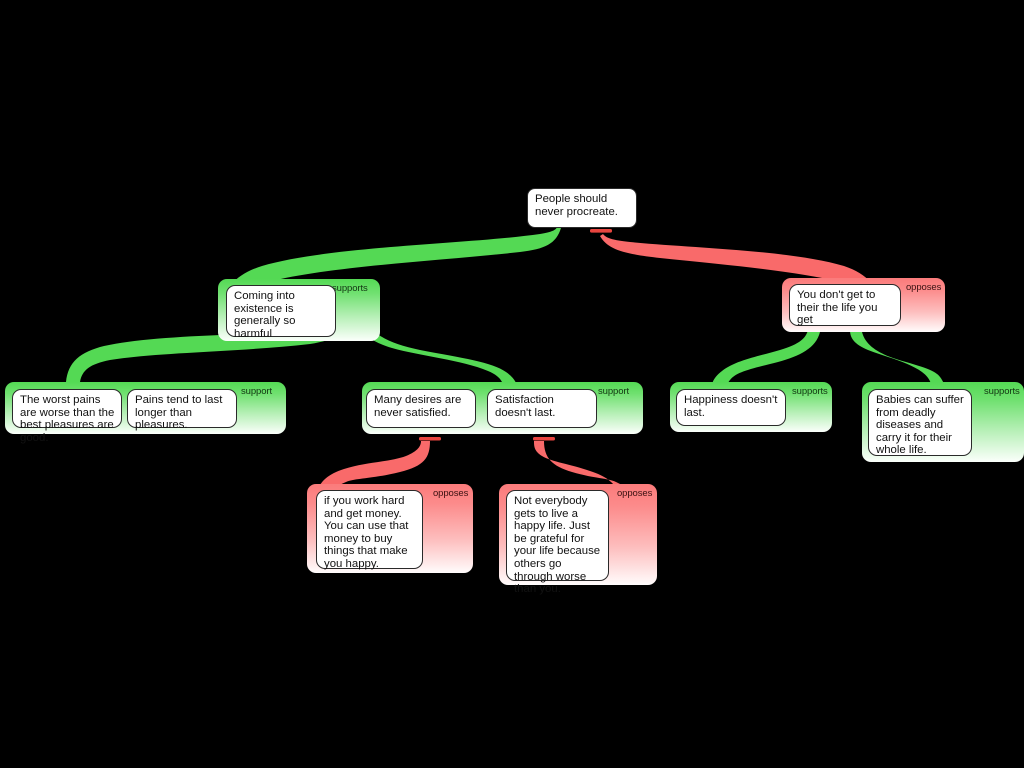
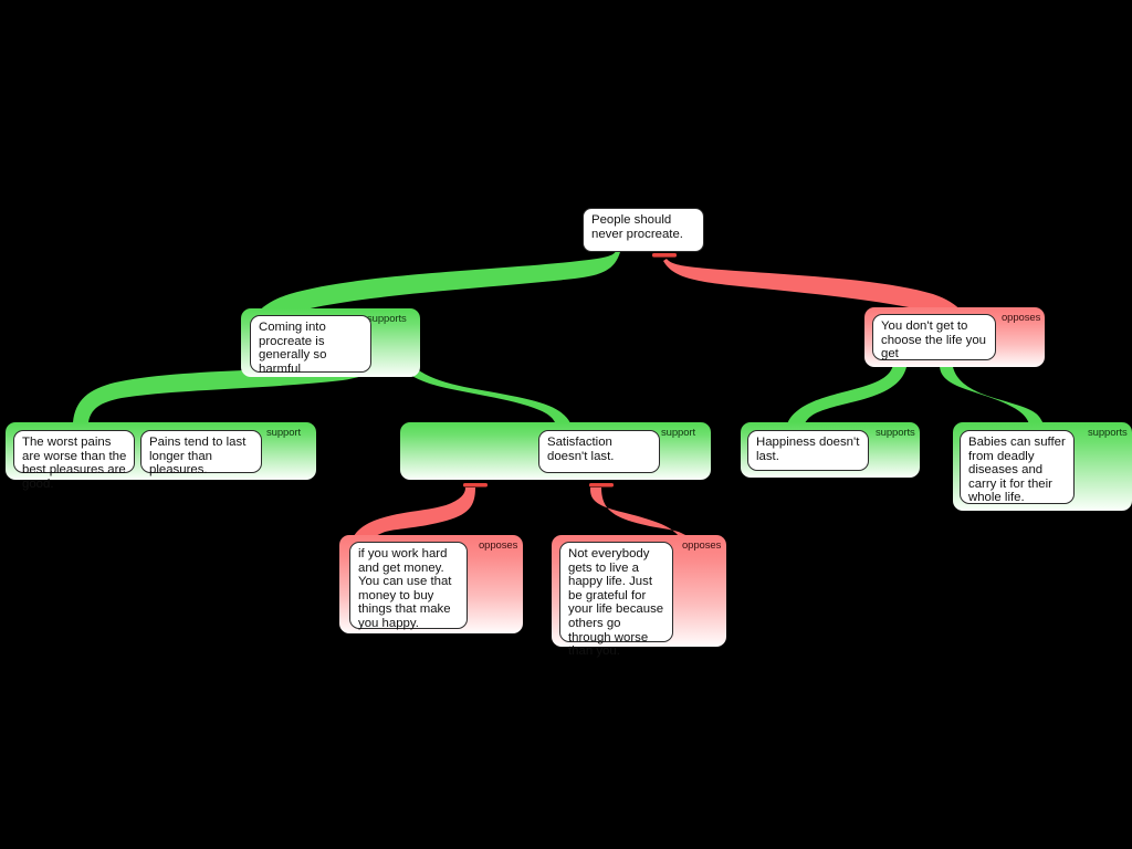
  People should never procreate.
  upports
- Coming into existence is generally so harmful
+ Coming into procreate is generally so harmful
  opposes
- You don't get to their the life you get
+ You don't get to choose the life you get
  support
  The worst pains are worse than the best pleasures are good.
  Pains tend to last longer than pleasures.
  support
- Many desires are never satisfied.
  Satisfaction doesn't last.
  supports
  Happiness doesn't last.
  supports
  Babies can suffer from deadly diseases and carry it for their whole life.
  opposes
  if you work hard and get money. You can use that money to buy things that make you happy.
  opposes
  Not everybody gets to live a happy life. Just be grateful for your life because others go through worse than you.
